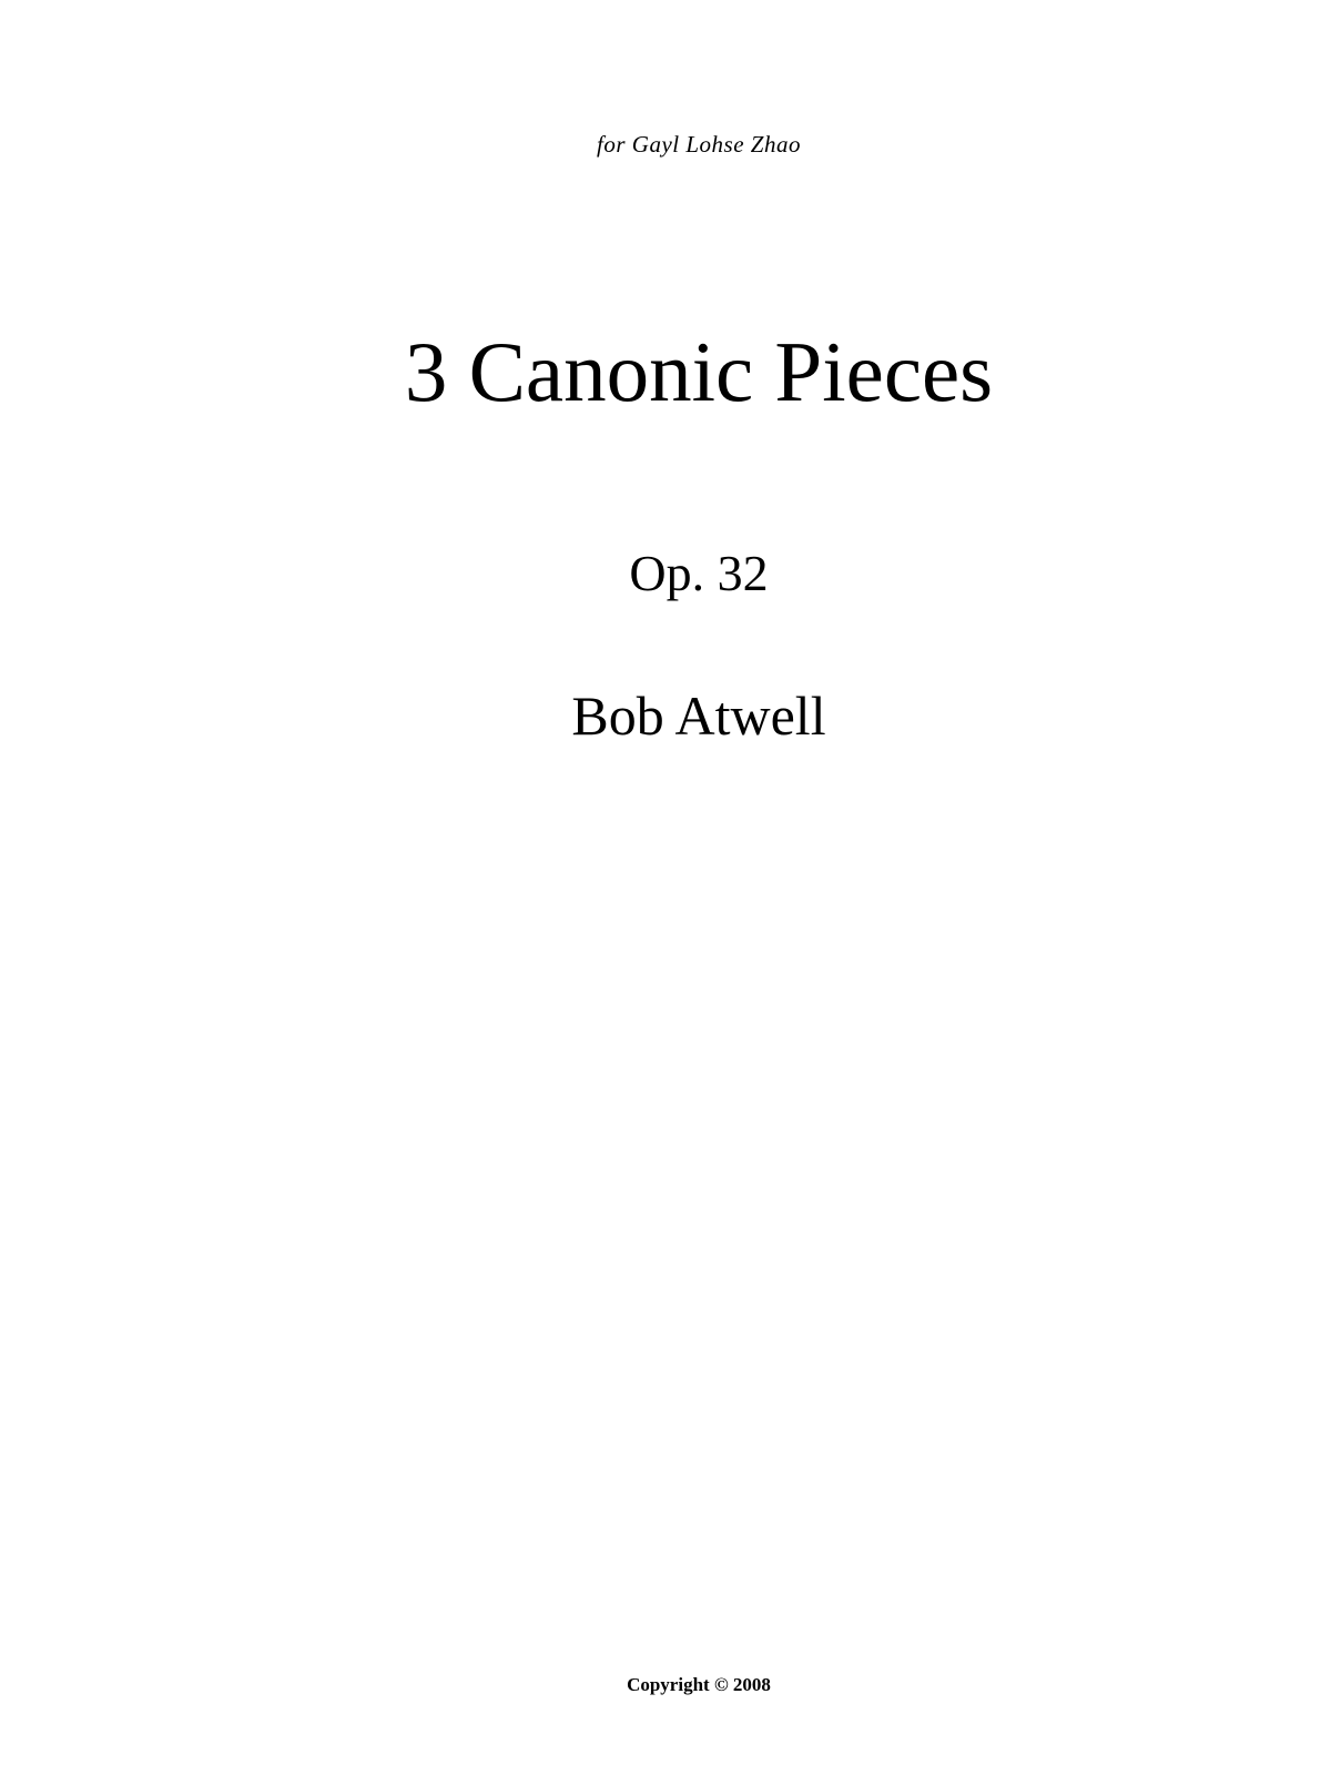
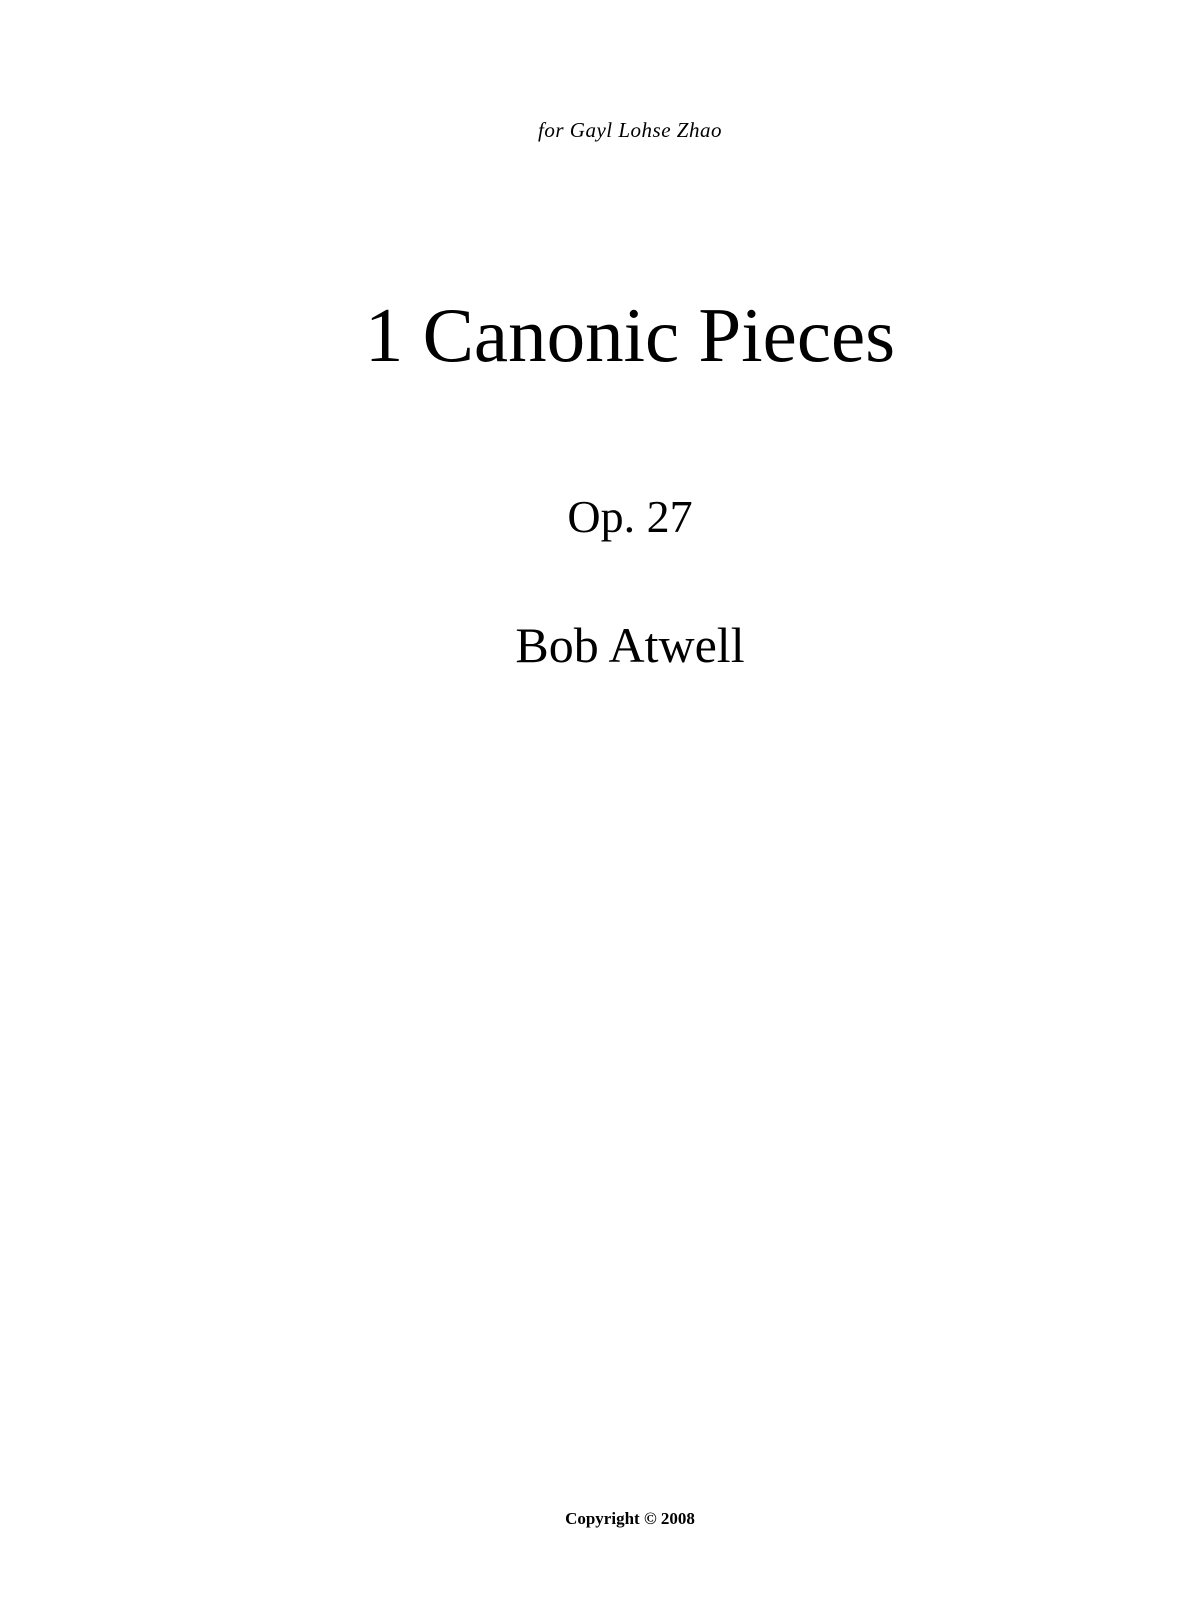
  for Gayl Lohse Zhao
- 3 Canonic Pieces
+ 1 Canonic Pieces
- Op. 32
+ Op. 27
  Bob Atwell
  Copyright © 2008
